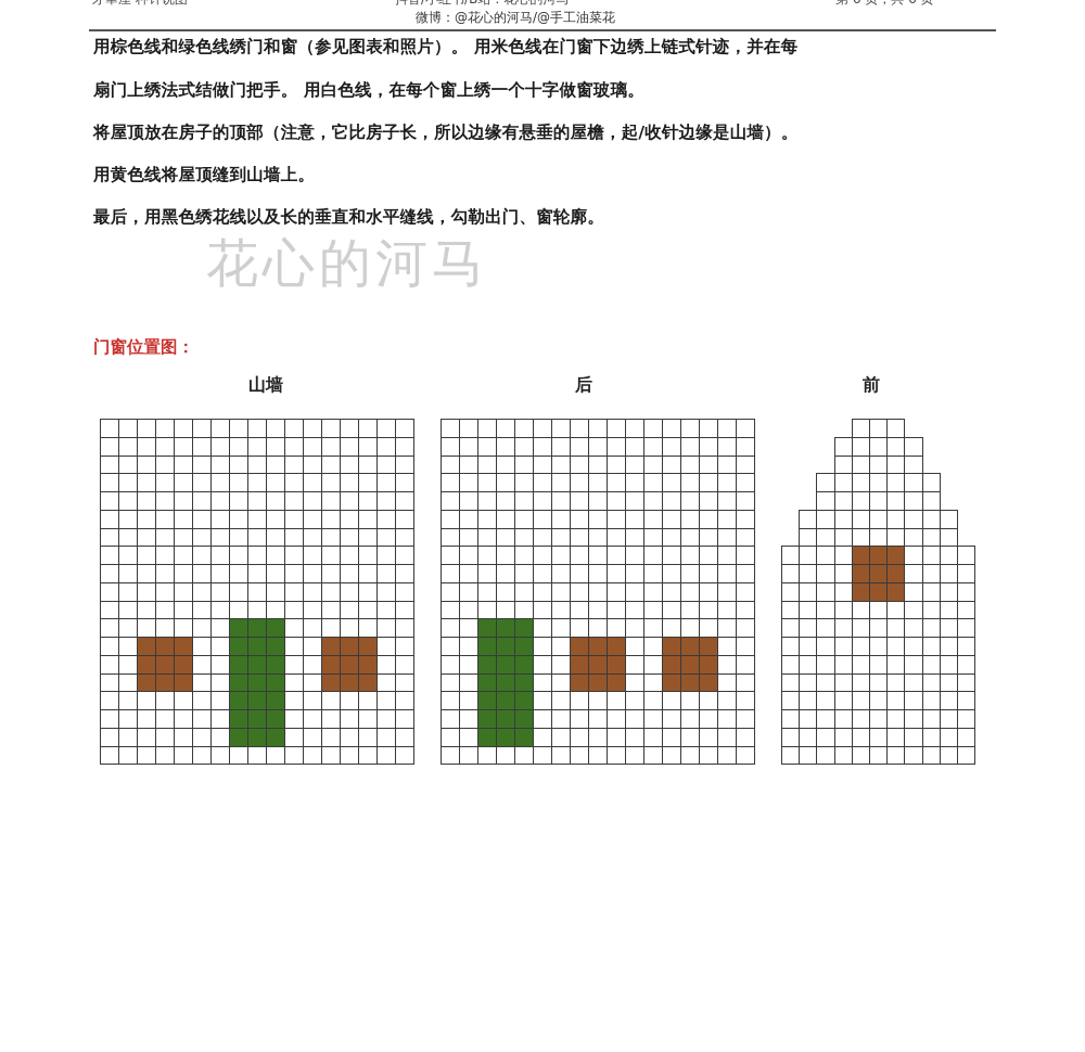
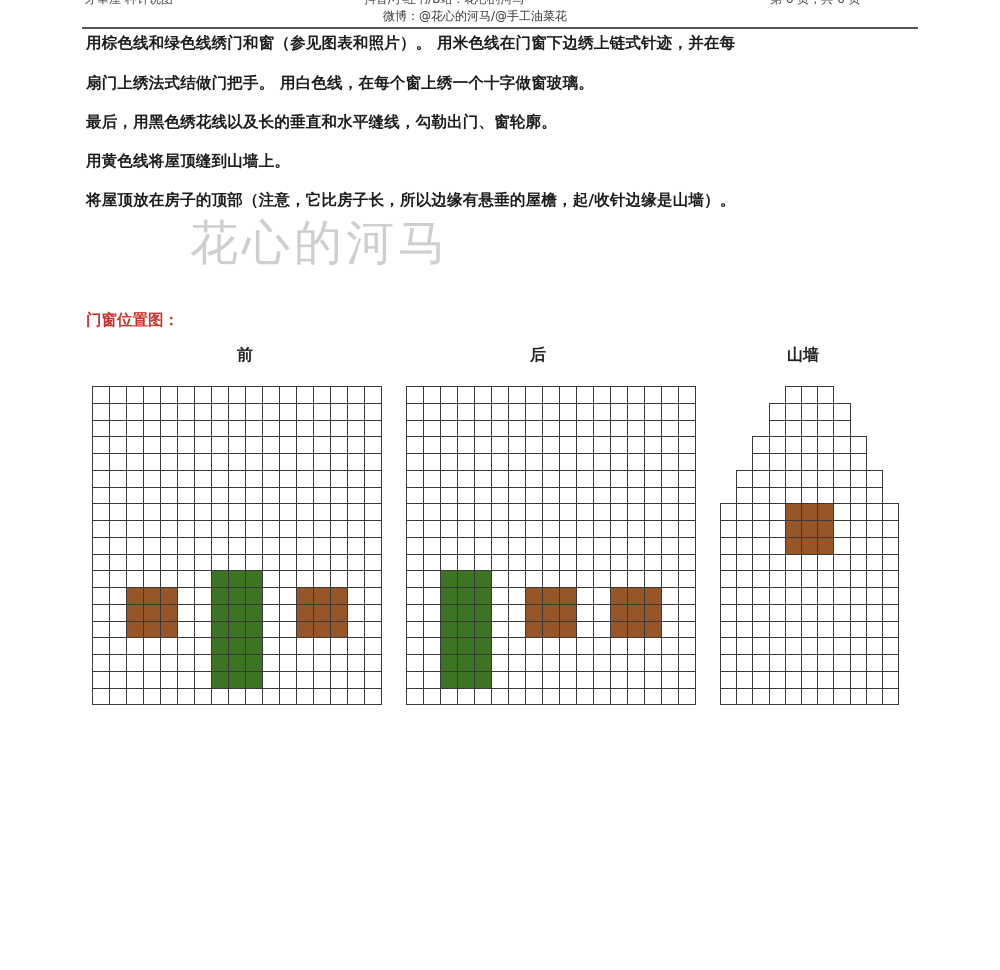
  微博：@花心的河马/@手工油菜花
  用棕色线和绿色线绣门和窗（参见图表和照片）。 用米色线在门窗下边绣上链式针迹，并在每
  扇门上绣法式结做门把手。 用白色线，在每个窗上绣一个十字做窗玻璃。
- 将屋顶放在房子的顶部（注意，它比房子长，所以边缘有悬垂的屋檐，起/收针边缘是山墙）。
+ 最后，用黑色绣花线以及长的垂直和水平缝线，勾勒出门、窗轮廓。
  用黄色线将屋顶缝到山墙上。
- 最后，用黑色绣花线以及长的垂直和水平缝线，勾勒出门、窗轮廓。
+ 将屋顶放在房子的顶部（注意，它比房子长，所以边缘有悬垂的屋檐，起/收针边缘是山墙）。
  花心的河马
  门窗位置图：
- 山墙
+ 前
  后
- 前
+ 山墙
